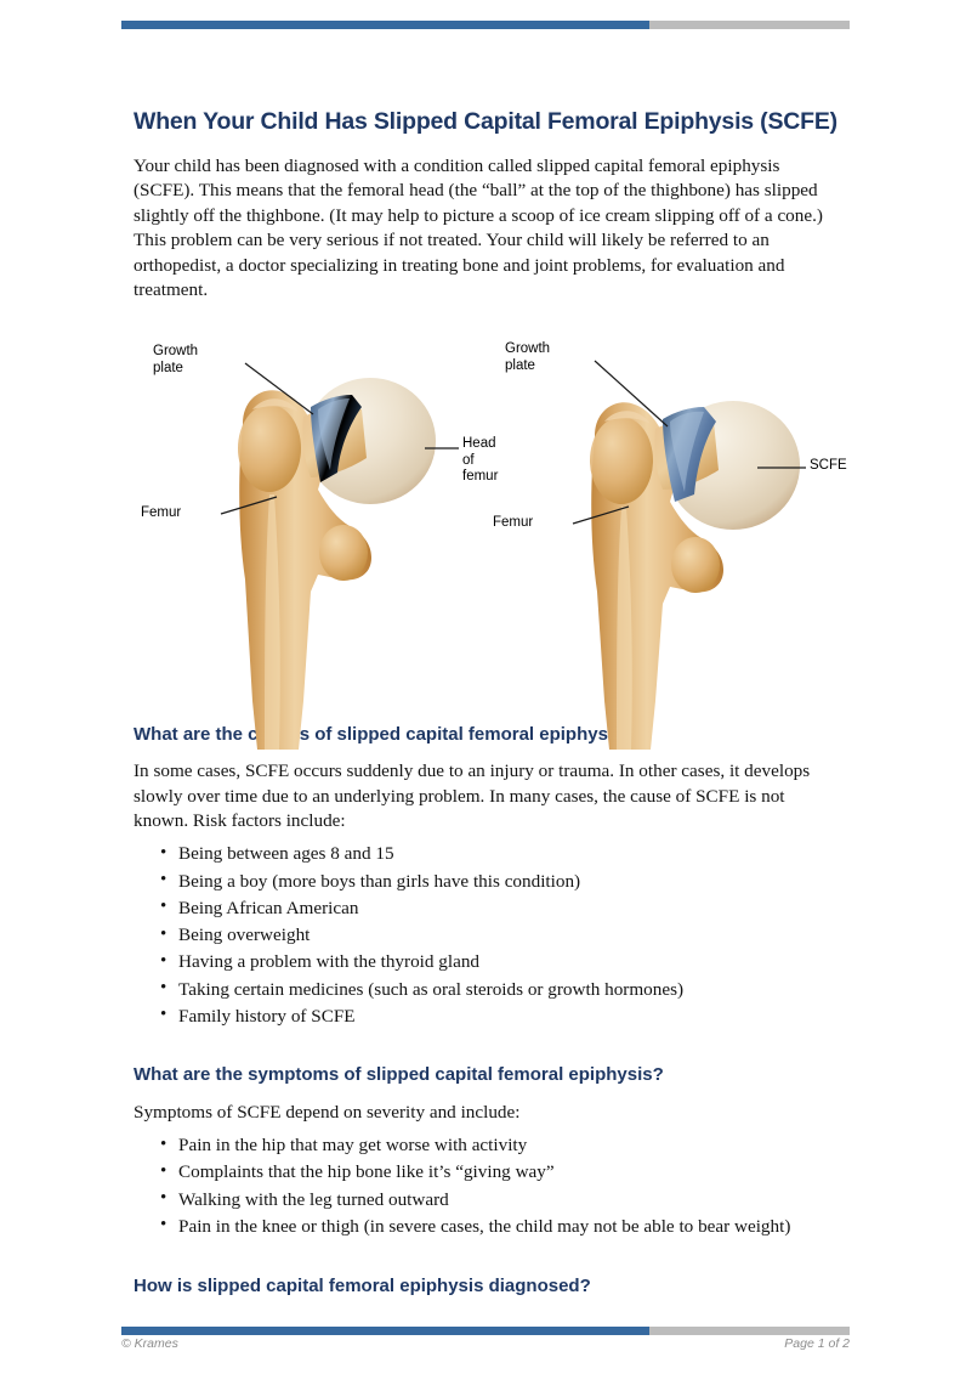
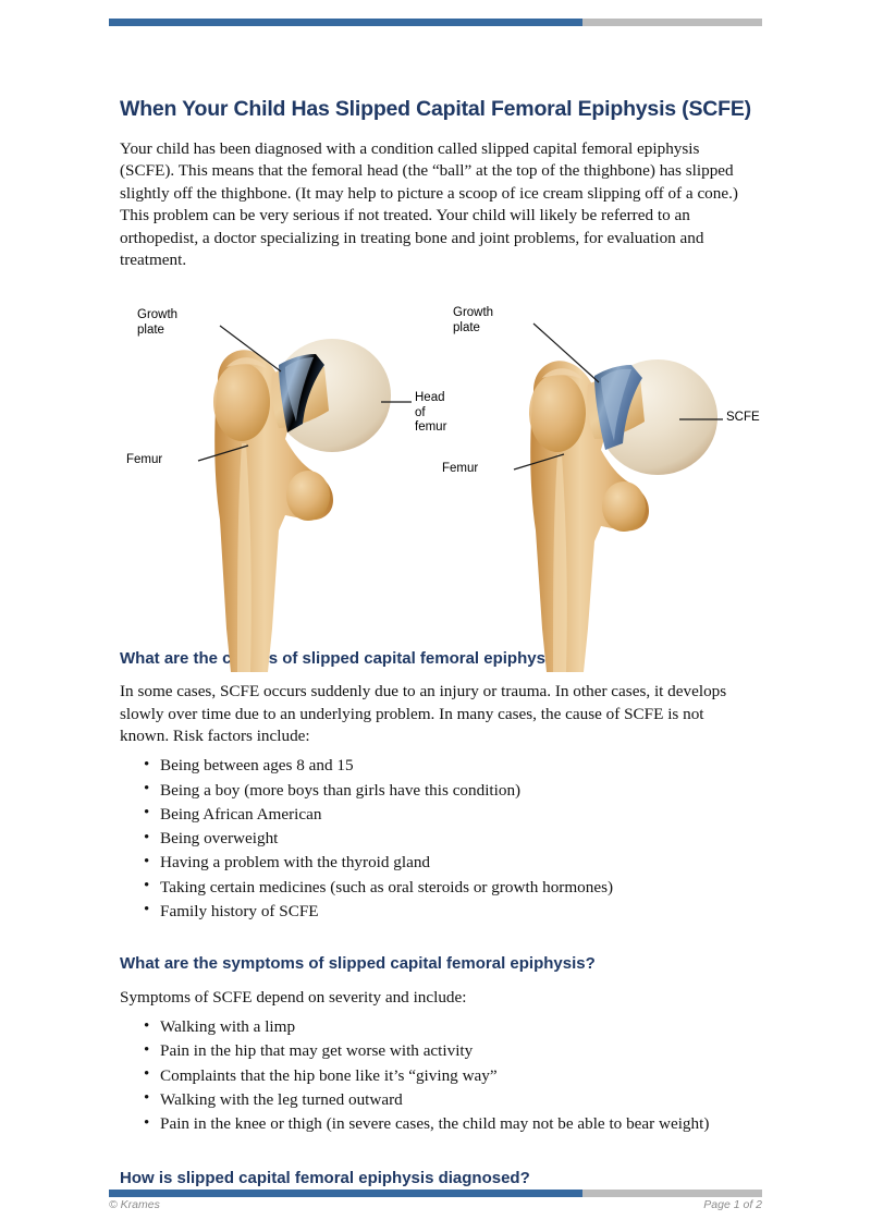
  When Your Child Has Slipped Capital Femoral Epiphysis (SCFE)
  Your child has been diagnosed with a condition called slipped capital femoral epiphysis (SCFE). This means that the femoral head (the “ball” at the top of the thighbone) has slipped slightly off the thighbone. (It may help to picture a scoop of ice cream slipping off of a cone.) This problem can be very serious if not treated. Your child will likely be referred to an orthopedist, a doctor specializing in treating bone and joint problems, for evaluation and treatment.
  What are the cs of slipped capital femoral epiphys
  In some cases, SCFE occurs suddenly due to an injury or trauma. In other cases, it develops slowly over time due to an underlying problem. In many cases, the cause of SCFE is not known. Risk factors include:
  Being between ages 8 and 15
  Being a boy (more boys than girls have this condition)
  Being African American
  Being overweight
  Having a problem with the thyroid gland
  Taking certain medicines (such as oral steroids or growth hormones)
  Family history of SCFE
  What are the symptoms of slipped capital femoral epiphysis?
  Symptoms of SCFE depend on severity and include:
+ Walking with a limp
  Pain in the hip that may get worse with activity
  Complaints that the hip bone like it’s “giving way”
  Walking with the leg turned outward
  Pain in the knee or thigh (in severe cases, the child may not be able to bear weight)
  How is slipped capital femoral epiphysis diagnosed?
  Growth
  plate
  Head of
  femur
  Femur
  Growth
  plate
  SCFE
  Femur
  © Krames
  Page 1 of 2
